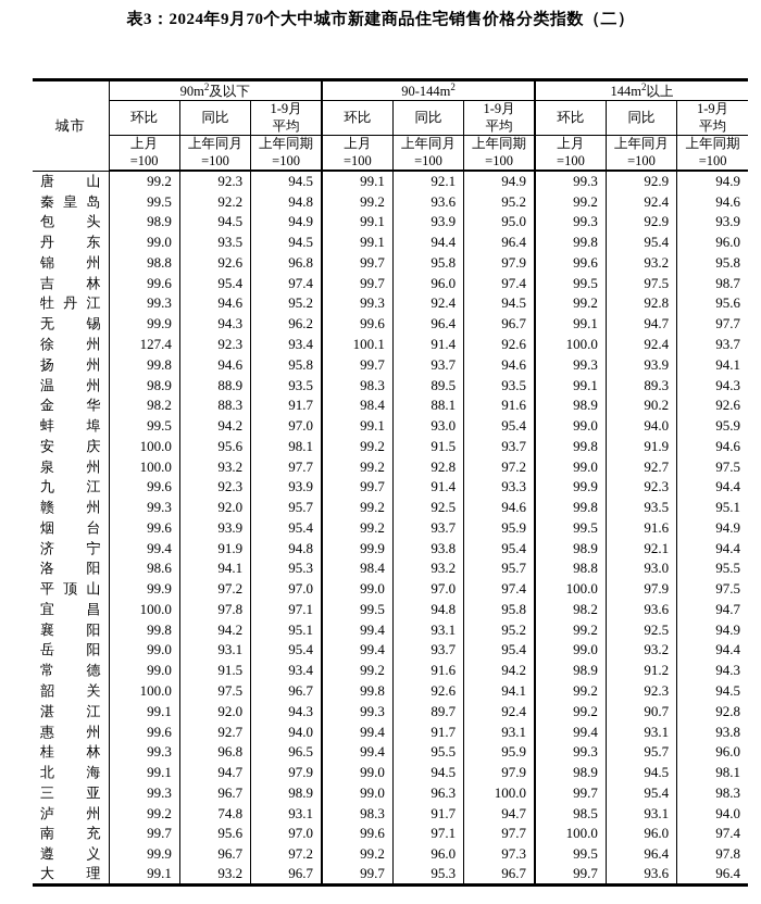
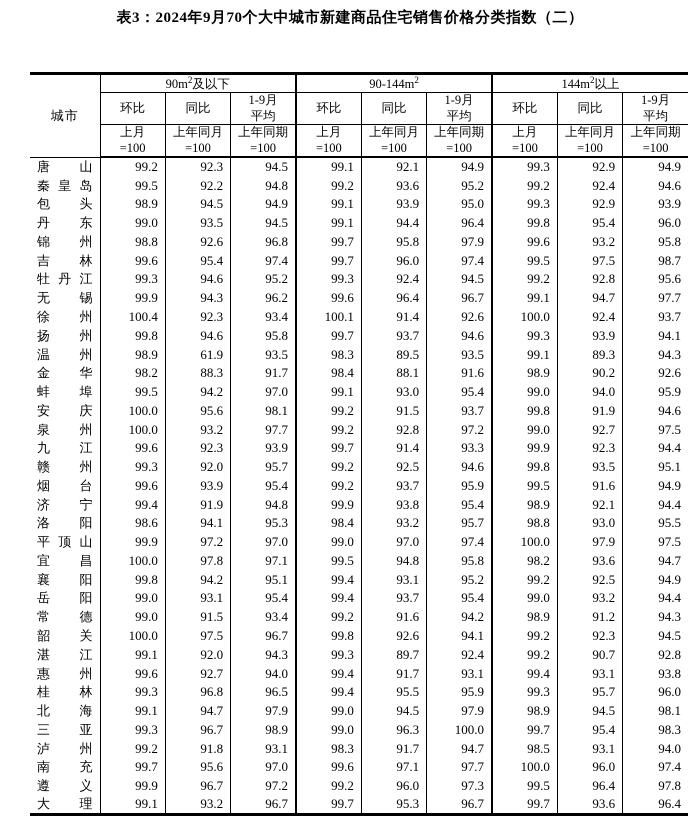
  表3：2024年9月70个大中城市新建商品住宅销售价格分类指数（二）
  城市	90m2及以下	90-144m2	144m2以上
  环比	同比	1-9月平均	环比	同比	1-9月平均	环比	同比	1-9月平均
  上月=100	上年同月=100	上年同期=100	上月=100	上年同月=100	上年同期=100	上月=100	上年同月=100	上年同期=100
  唐 山	99.2	92.3	94.5	99.1	92.1	94.9	99.3	92.9	94.9
  秦 皇 岛	99.5	92.2	94.8	99.2	93.6	95.2	99.2	92.4	94.6
  包 头	98.9	94.5	94.9	99.1	93.9	95.0	99.3	92.9	93.9
  丹 东	99.0	93.5	94.5	99.1	94.4	96.4	99.8	95.4	96.0
  锦 州	98.8	92.6	96.8	99.7	95.8	97.9	99.6	93.2	95.8
  吉 林	99.6	95.4	97.4	99.7	96.0	97.4	99.5	97.5	98.7
  牡 丹 江	99.3	94.6	95.2	99.3	92.4	94.5	99.2	92.8	95.6
  无 锡	99.9	94.3	96.2	99.6	96.4	96.7	99.1	94.7	97.7
- 徐 州	127.4	92.3	93.4	100.1	91.4	92.6	100.0	92.4	93.7
+ 徐 州	100.4	92.3	93.4	100.1	91.4	92.6	100.0	92.4	93.7
  扬 州	99.8	94.6	95.8	99.7	93.7	94.6	99.3	93.9	94.1
- 温 州	98.9	88.9	93.5	98.3	89.5	93.5	99.1	89.3	94.3
+ 温 州	98.9	61.9	93.5	98.3	89.5	93.5	99.1	89.3	94.3
  金 华	98.2	88.3	91.7	98.4	88.1	91.6	98.9	90.2	92.6
  蚌 埠	99.5	94.2	97.0	99.1	93.0	95.4	99.0	94.0	95.9
  安 庆	100.0	95.6	98.1	99.2	91.5	93.7	99.8	91.9	94.6
  泉 州	100.0	93.2	97.7	99.2	92.8	97.2	99.0	92.7	97.5
  九 江	99.6	92.3	93.9	99.7	91.4	93.3	99.9	92.3	94.4
  赣 州	99.3	92.0	95.7	99.2	92.5	94.6	99.8	93.5	95.1
  烟 台	99.6	93.9	95.4	99.2	93.7	95.9	99.5	91.6	94.9
  济 宁	99.4	91.9	94.8	99.9	93.8	95.4	98.9	92.1	94.4
  洛 阳	98.6	94.1	95.3	98.4	93.2	95.7	98.8	93.0	95.5
  平 顶 山	99.9	97.2	97.0	99.0	97.0	97.4	100.0	97.9	97.5
  宜 昌	100.0	97.8	97.1	99.5	94.8	95.8	98.2	93.6	94.7
  襄 阳	99.8	94.2	95.1	99.4	93.1	95.2	99.2	92.5	94.9
  岳 阳	99.0	93.1	95.4	99.4	93.7	95.4	99.0	93.2	94.4
  常 德	99.0	91.5	93.4	99.2	91.6	94.2	98.9	91.2	94.3
  韶 关	100.0	97.5	96.7	99.8	92.6	94.1	99.2	92.3	94.5
  湛 江	99.1	92.0	94.3	99.3	89.7	92.4	99.2	90.7	92.8
  惠 州	99.6	92.7	94.0	99.4	91.7	93.1	99.4	93.1	93.8
  桂 林	99.3	96.8	96.5	99.4	95.5	95.9	99.3	95.7	96.0
  北 海	99.1	94.7	97.9	99.0	94.5	97.9	98.9	94.5	98.1
  三 亚	99.3	96.7	98.9	99.0	96.3	100.0	99.7	95.4	98.3
- 泸 州	99.2	74.8	93.1	98.3	91.7	94.7	98.5	93.1	94.0
+ 泸 州	99.2	91.8	93.1	98.3	91.7	94.7	98.5	93.1	94.0
  南 充	99.7	95.6	97.0	99.6	97.1	97.7	100.0	96.0	97.4
  遵 义	99.9	96.7	97.2	99.2	96.0	97.3	99.5	96.4	97.8
  大 理	99.1	93.2	96.7	99.7	95.3	96.7	99.7	93.6	96.4
